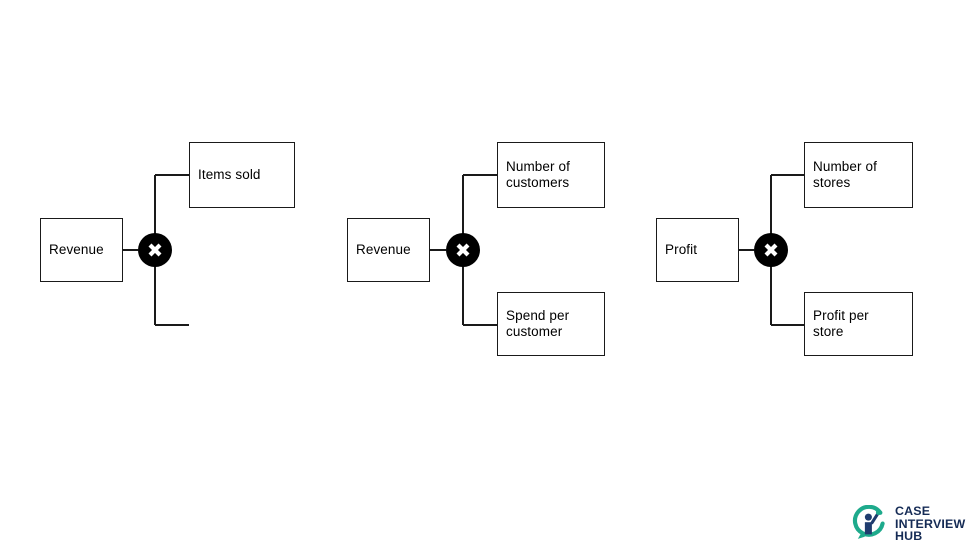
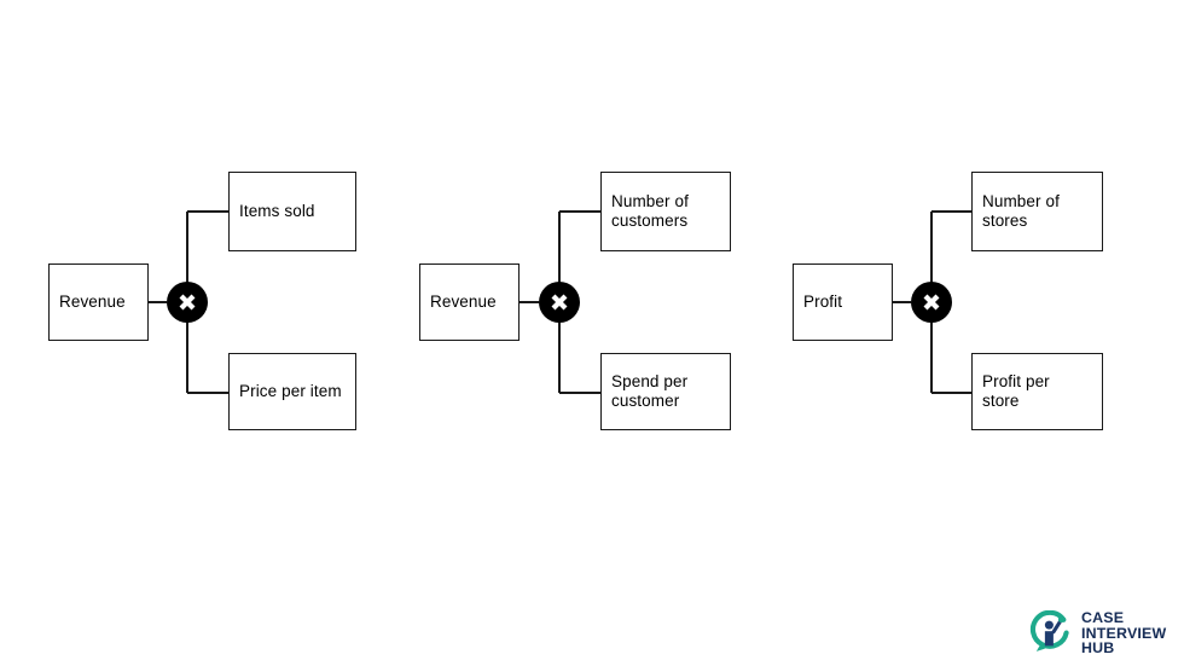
  Revenue
  Items sold
+ Price per item
  Revenue
  Number of
  customers
  Spend per
  customer
  Profit
  Number of
  stores
  Profit per
  store
  CASE
  INTERVIEW
  HUB
